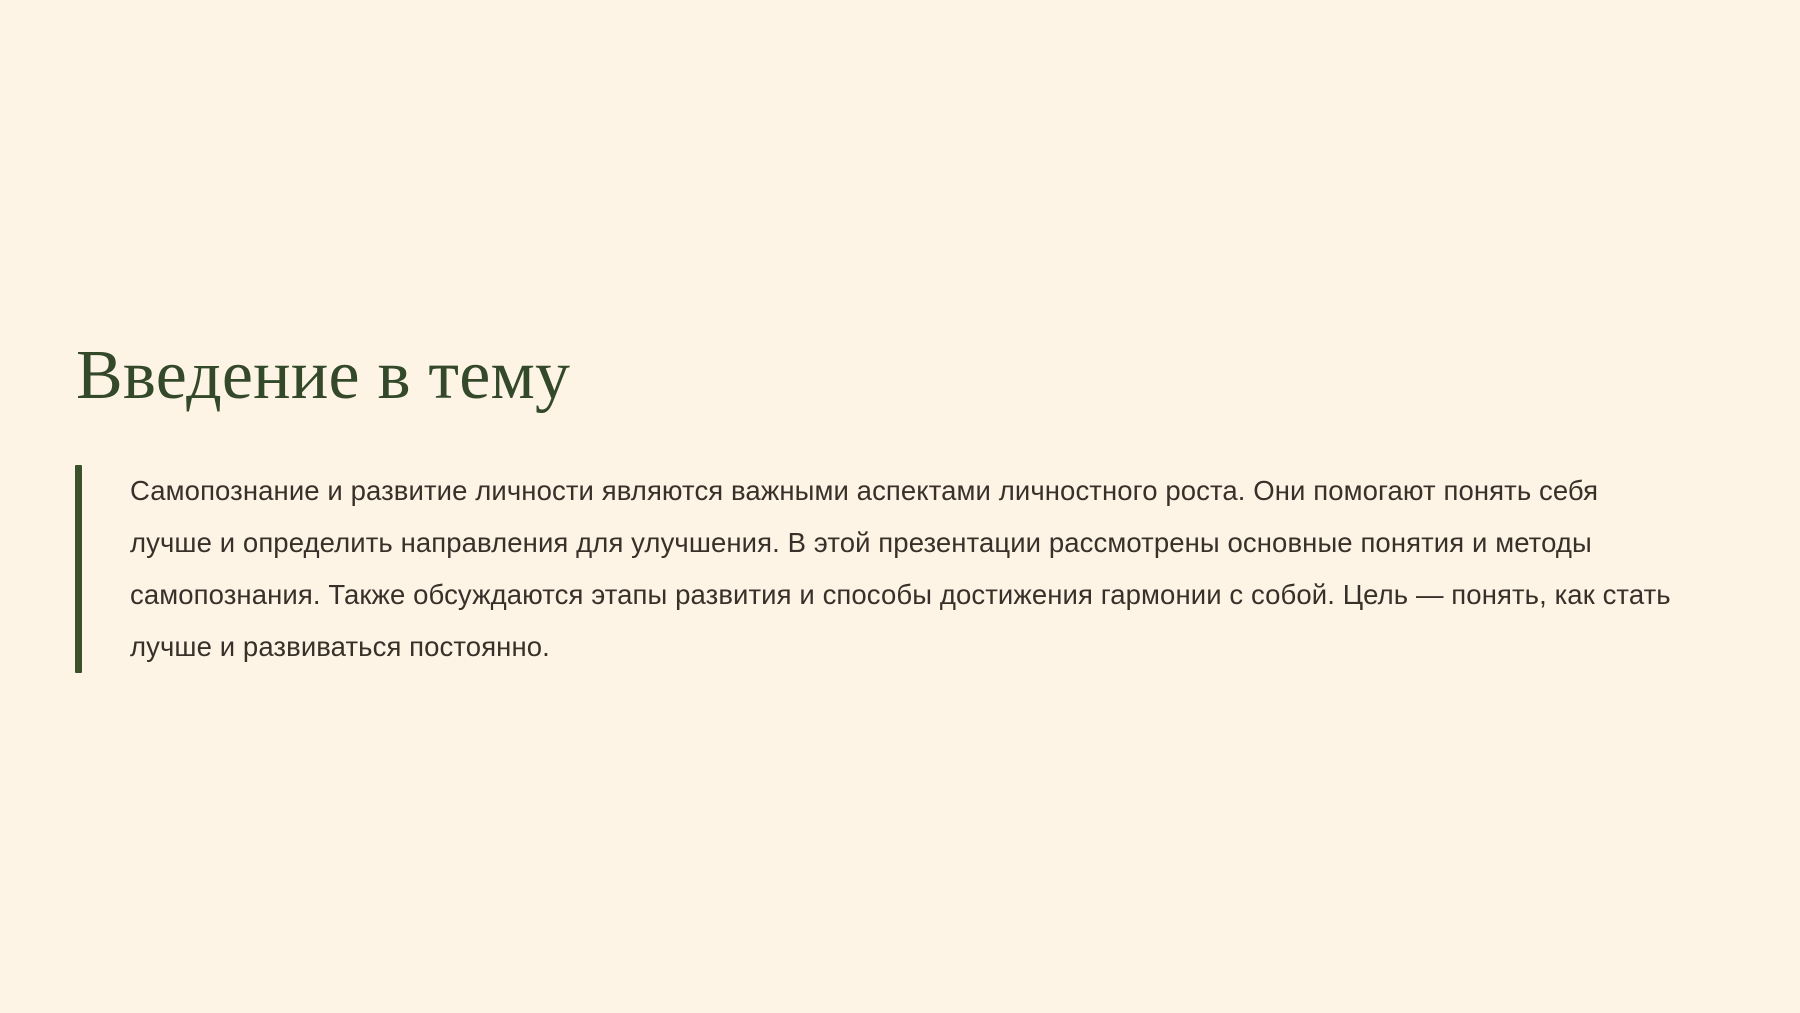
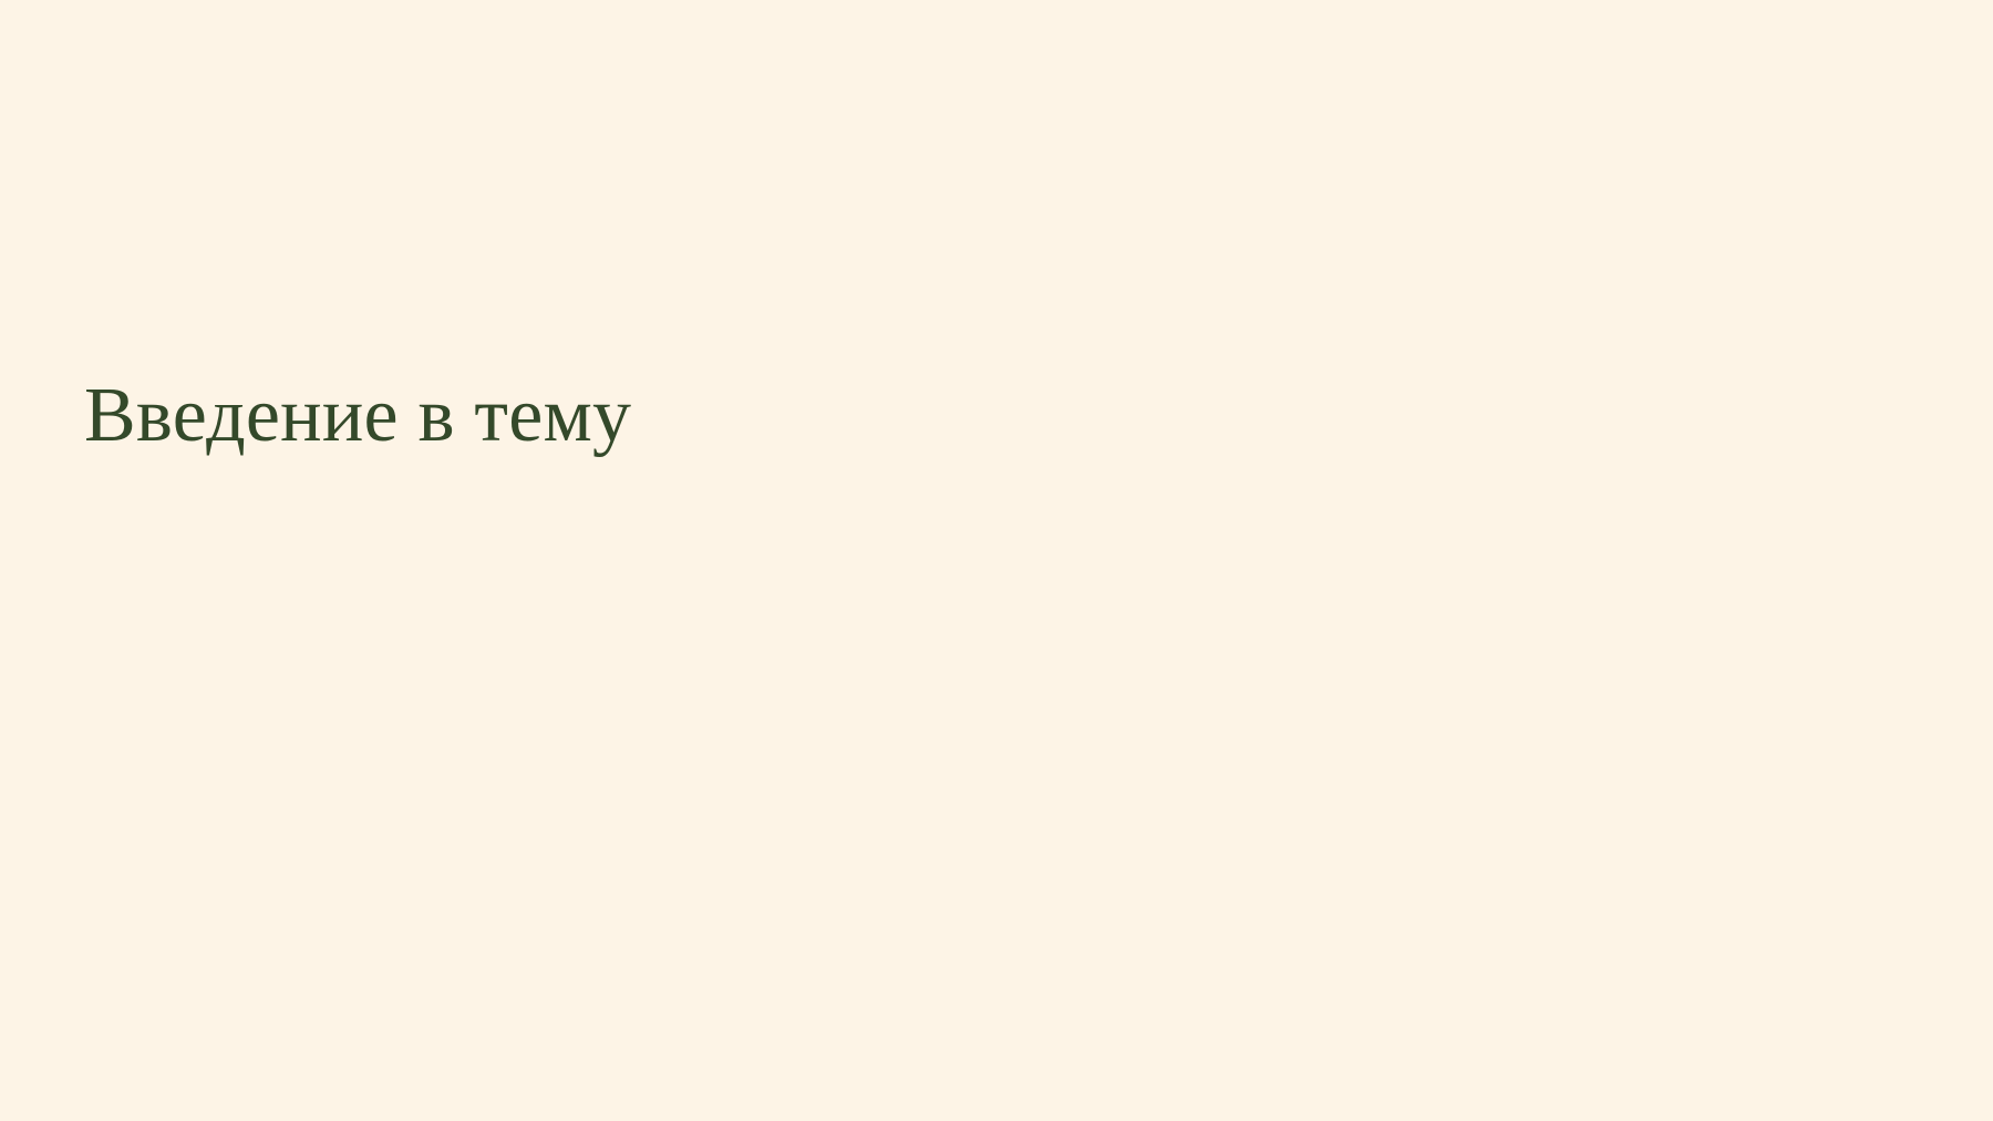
  Введение в тему
- Самопознание и развитие личности являются важными аспектами личностного роста. Они помогают понять себя лучше и определить направления для улучшения. В этой презентации рассмотрены основные понятия и методы самопознания. Также обсуждаются этапы развития и способы достижения гармонии с собой. Цель — понять, как стать лучше и развиваться постоянно.
